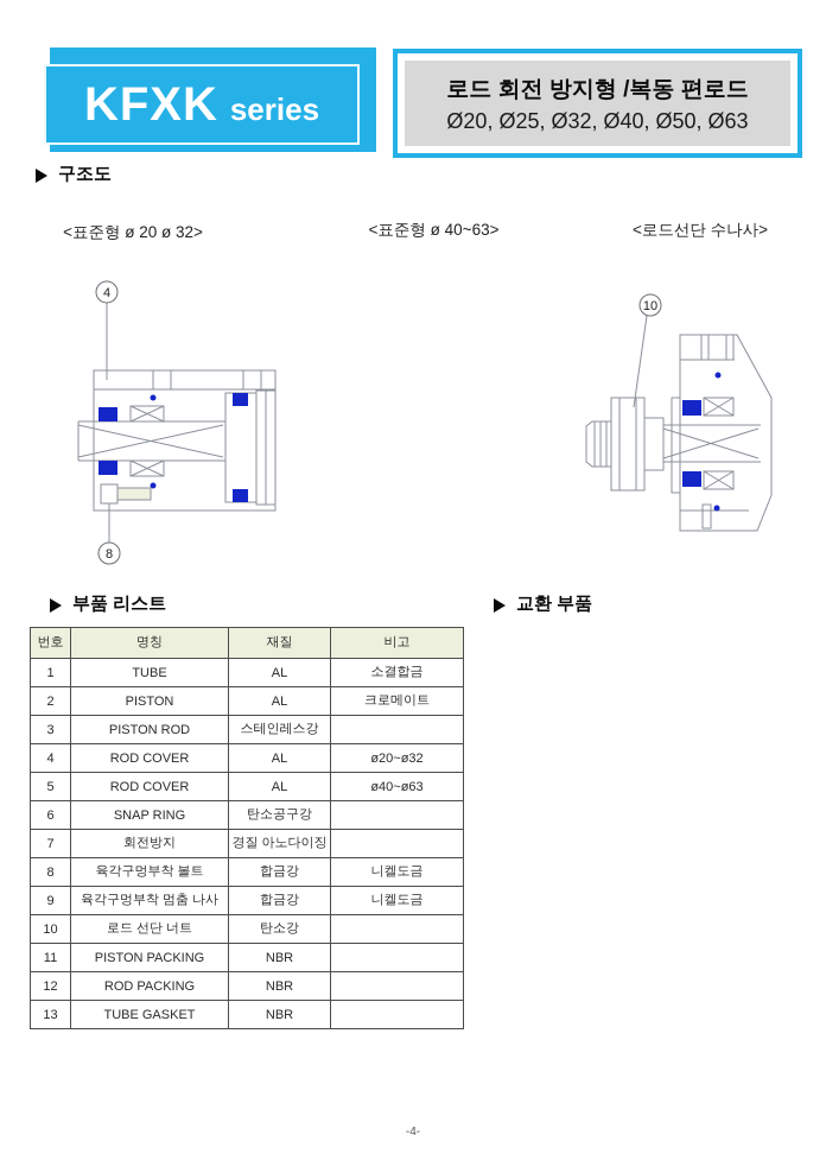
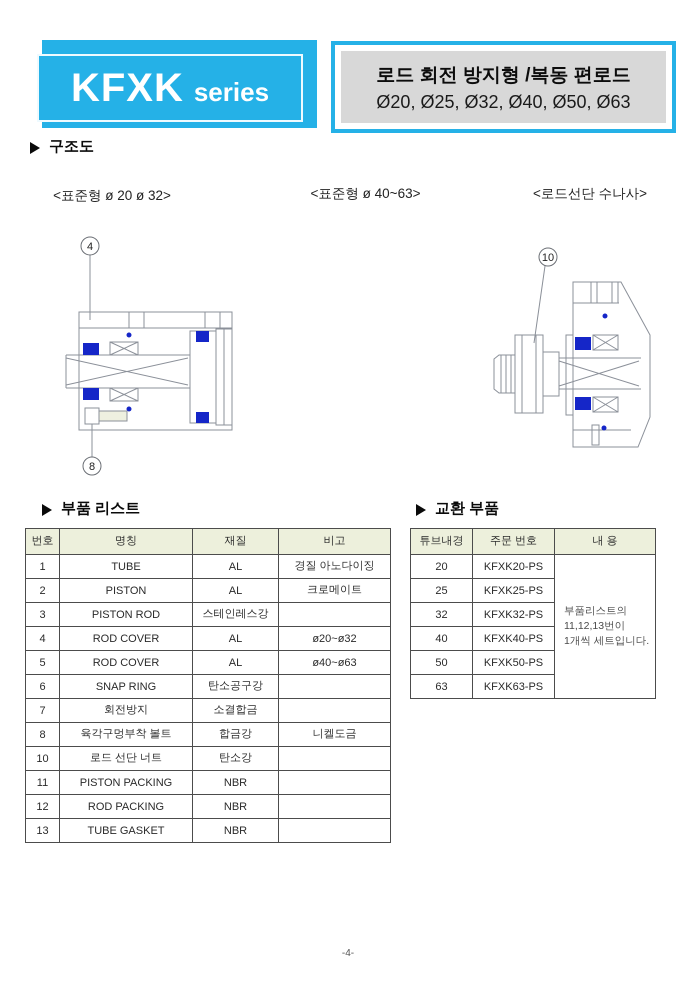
  KFXK
  series
  로드 회전 방지형 /복동 편로드
  Ø20, Ø25, Ø32, Ø40, Ø50, Ø63
  구조도
  <표준형 ø 20 ø 32>
  <표준형 ø 40~63>
  <로드선단 수나사>
  4
  8
  10
  부품 리스트
  번호	명칭	재질	비고
- 1	TUBE	AL	소결합금
+ 1	TUBE	AL	경질 아노다이징
  2	PISTON	AL	크로메이트
  3	PISTON ROD	스테인레스강
  4	ROD COVER	AL	ø20~ø32
  5	ROD COVER	AL	ø40~ø63
  6	SNAP RING	탄소공구강
- 7	회전방지	경질 아노다이징
+ 7	회전방지	소결합금
  8	육각구멍부착 볼트	합금강	니켈도금
- 9	육각구멍부착 멈춤 나사	합금강	니켈도금
  10	로드 선단 너트	탄소강
  11	PISTON PACKING	NBR
  12	ROD PACKING	NBR
  13	TUBE GASKET	NBR
  교환 부품
+ 튜브내경	주문 번호	내 용
+ 20	KFXK20-PS	부품리스트의 11,12,13번이 1개씩 세트입니다.
+ 25	KFXK25-PS
+ 32	KFXK32-PS
+ 40	KFXK40-PS
+ 50	KFXK50-PS
+ 63	KFXK63-PS
  -4-
